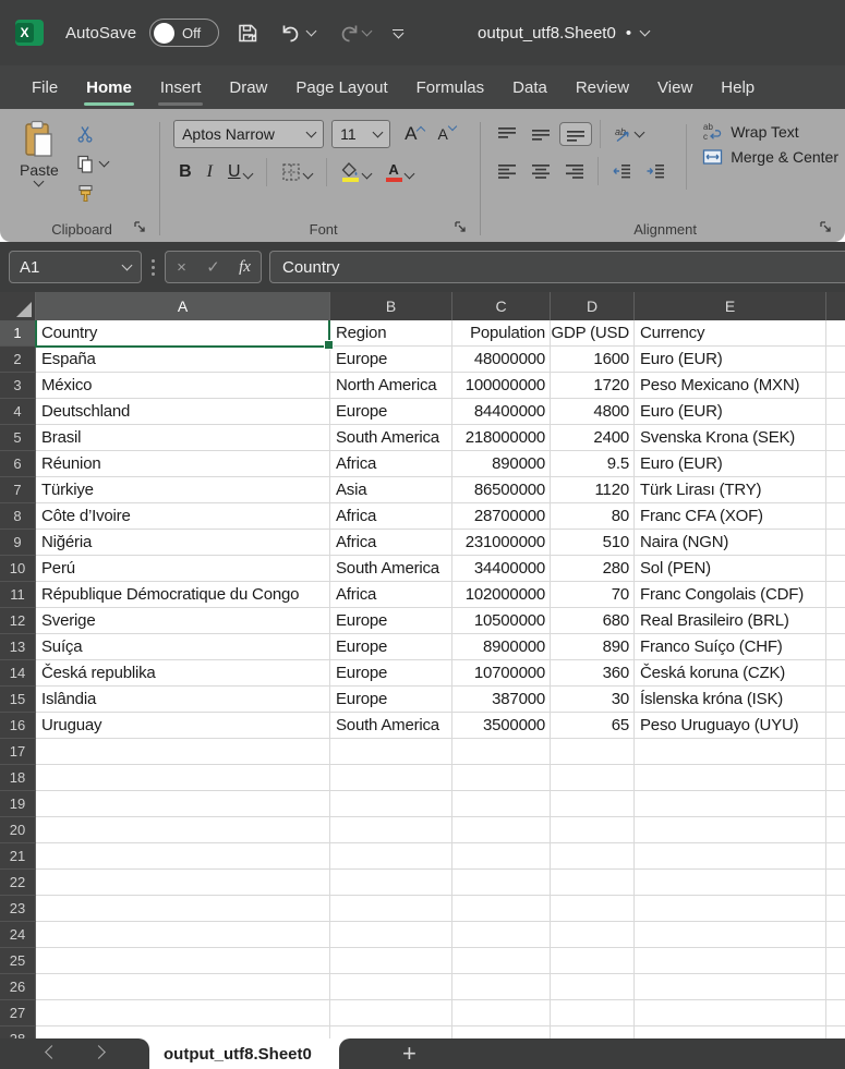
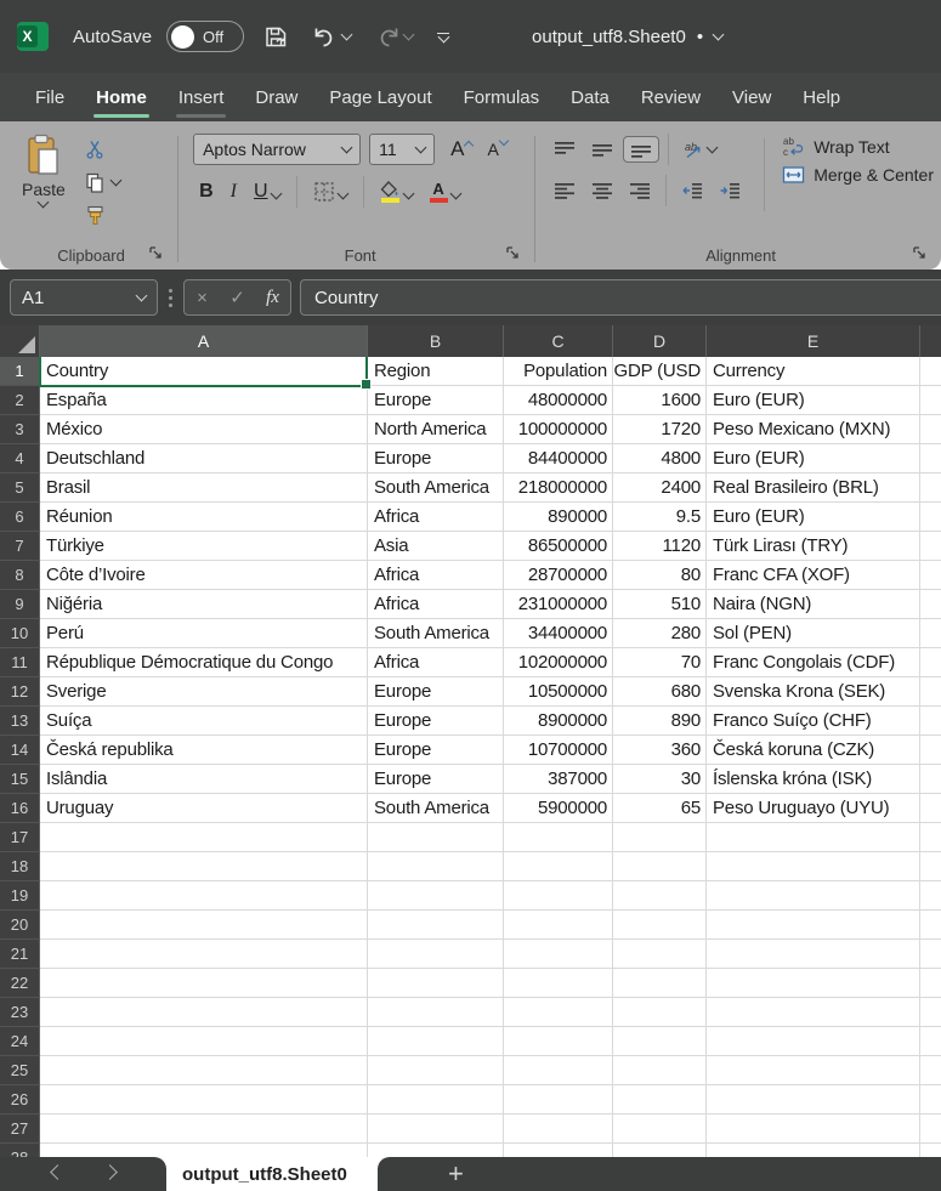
  X
  AutoSave
  Off
  output_utf8.Sheet0
  •
  File
  Home
  Insert
  Draw
  Page Layout
  Formulas
  Data
  Review
  View
  Help
  Paste
  Clipboard
  Aptos Narrow
  11
  A
  A
  B
  I
  U
  A
  Font
  ab
  ab
  c
  Wrap Text
  Merge & Center
  Alignment
  A1
  ×
  ✓
  fx
  Country
  A
  B
  C
  D
  E
  1
  Country
  Region
  Population
  GDP (USD
  Currency
  2
  España
  Europe
  48000000
  1600
  Euro (EUR)
  3
  México
  North America
  100000000
  1720
  Peso Mexicano (MXN)
  4
  Deutschland
  Europe
  84400000
  4800
  Euro (EUR)
  5
  Brasil
  South America
  218000000
  2400
- Svenska Krona (SEK)
+ Real Brasileiro (BRL)
  6
  Réunion
  Africa
  890000
  9.5
  Euro (EUR)
  7
  Türkiye
  Asia
  86500000
  1120
  Türk Lirası (TRY)
  8
  Côte d’Ivoire
  Africa
  28700000
  80
  Franc CFA (XOF)
  9
  Niğéria
  Africa
  231000000
  510
  Naira (NGN)
  10
  Perú
  South America
  34400000
  280
  Sol (PEN)
  11
  République Démocratique du Congo
  Africa
  102000000
  70
  Franc Congolais (CDF)
  12
  Sverige
  Europe
  10500000
  680
- Real Brasileiro (BRL)
+ Svenska Krona (SEK)
  13
  Suíça
  Europe
  8900000
  890
  Franco Suíço (CHF)
  14
  Česká republika
  Europe
  10700000
  360
  Česká koruna (CZK)
  15
  Islândia
  Europe
  387000
  30
  Íslenska króna (ISK)
  16
  Uruguay
  South America
- 3500000
+ 5900000
  65
  Peso Uruguayo (UYU)
  17
  18
  19
  20
  21
  22
  23
  24
  25
  26
  27
  output_utf8.Sheet0
  +
